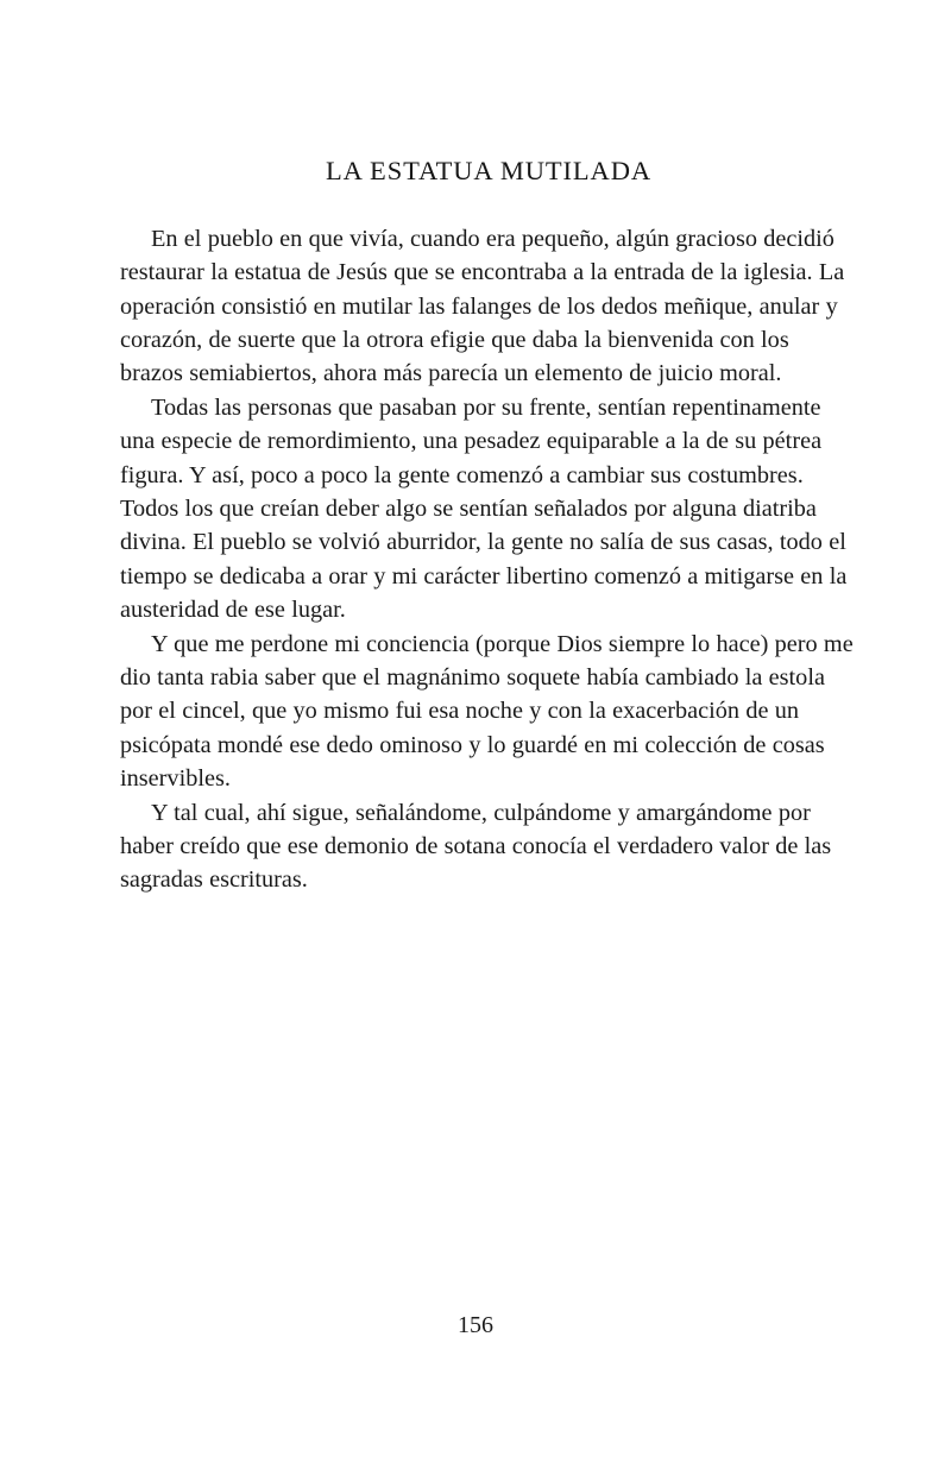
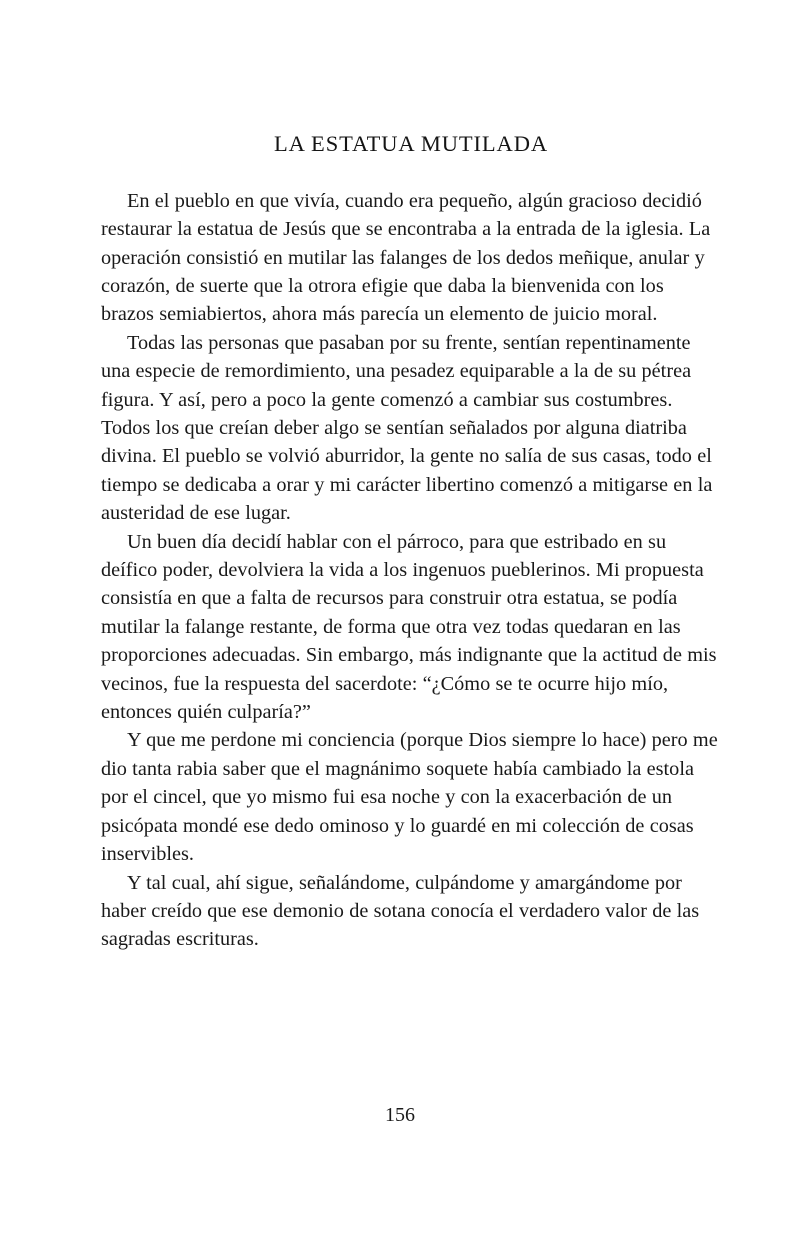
  LA ESTATUA MUTILADA
  En el pueblo en que vivía, cuando era pequeño, algún gracioso decidió restaurar la estatua de Jesús que se encontraba a la entrada de la iglesia. La operación consistió en mutilar las falanges de los dedos meñique, anular y corazón, de suerte que la otrora efigie que daba la bienvenida con los brazos semiabiertos, ahora más parecía un elemento de juicio moral.
- Todas las personas que pasaban por su frente, sentían repentinamente una especie de remordimiento, una pesadez equiparable a la de su pétrea figura. Y así, poco a poco la gente comenzó a cambiar sus costumbres. Todos los que creían deber algo se sentían señalados por alguna diatriba divina. El pueblo se volvió aburridor, la gente no salía de sus casas, todo el tiempo se dedicaba a orar y mi carácter libertino comenzó a mitigarse en la austeridad de ese lugar.
+ Todas las personas que pasaban por su frente, sentían repentinamente una especie de remordimiento, una pesadez equiparable a la de su pétrea figura. Y así, pero a poco la gente comenzó a cambiar sus costumbres. Todos los que creían deber algo se sentían señalados por alguna diatriba divina. El pueblo se volvió aburridor, la gente no salía de sus casas, todo el tiempo se dedicaba a orar y mi carácter libertino comenzó a mitigarse en la austeridad de ese lugar.
+ Un buen día decidí hablar con el párroco, para que estribado en su deífico poder, devolviera la vida a los ingenuos pueblerinos. Mi propuesta consistía en que a falta de recursos para construir otra estatua, se podía mutilar la falange restante, de forma que otra vez todas quedaran en las proporciones adecuadas. Sin embargo, más indignante que la actitud de mis vecinos, fue la respuesta del sacerdote: “¿Cómo se te ocurre hijo mío, entonces quién culparía?”
  Y que me perdone mi conciencia (porque Dios siempre lo hace) pero me dio tanta rabia saber que el magnánimo soquete había cambiado la estola por el cincel, que yo mismo fui esa noche y con la exacerbación de un psicópata mondé ese dedo ominoso y lo guardé en mi colección de cosas inservibles.
  Y tal cual, ahí sigue, señalándome, culpándome y amargándome por haber creído que ese demonio de sotana conocía el verdadero valor de las sagradas escrituras.
  156
